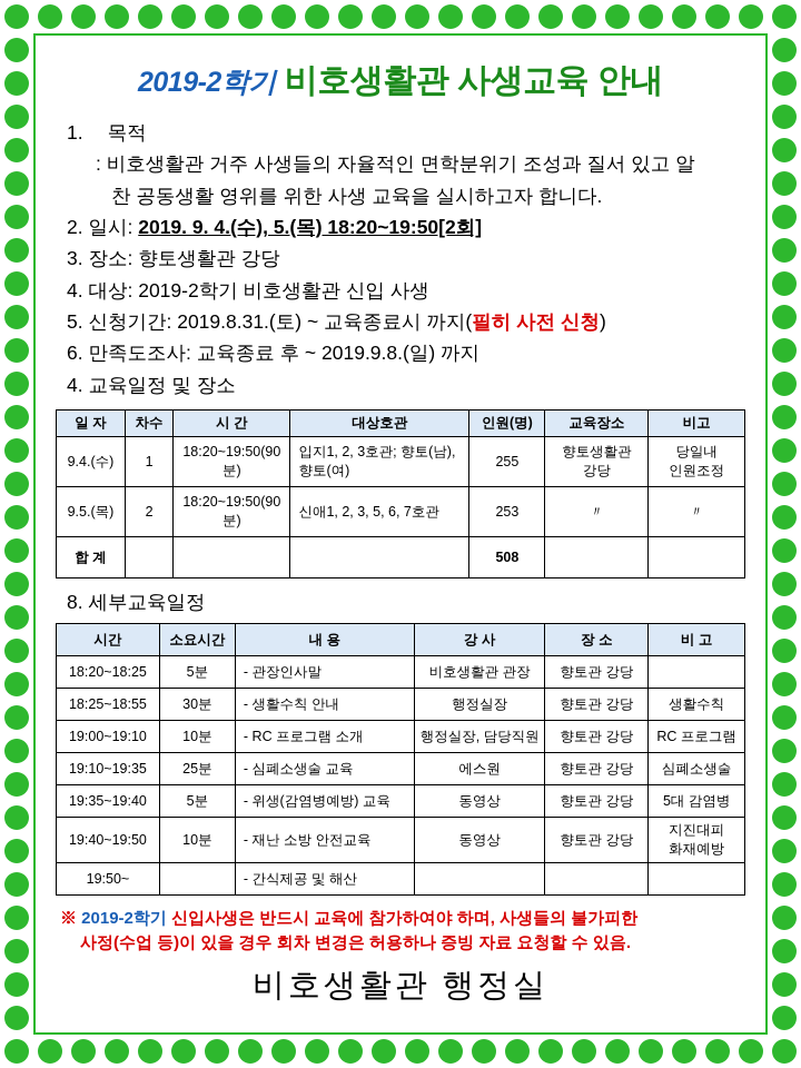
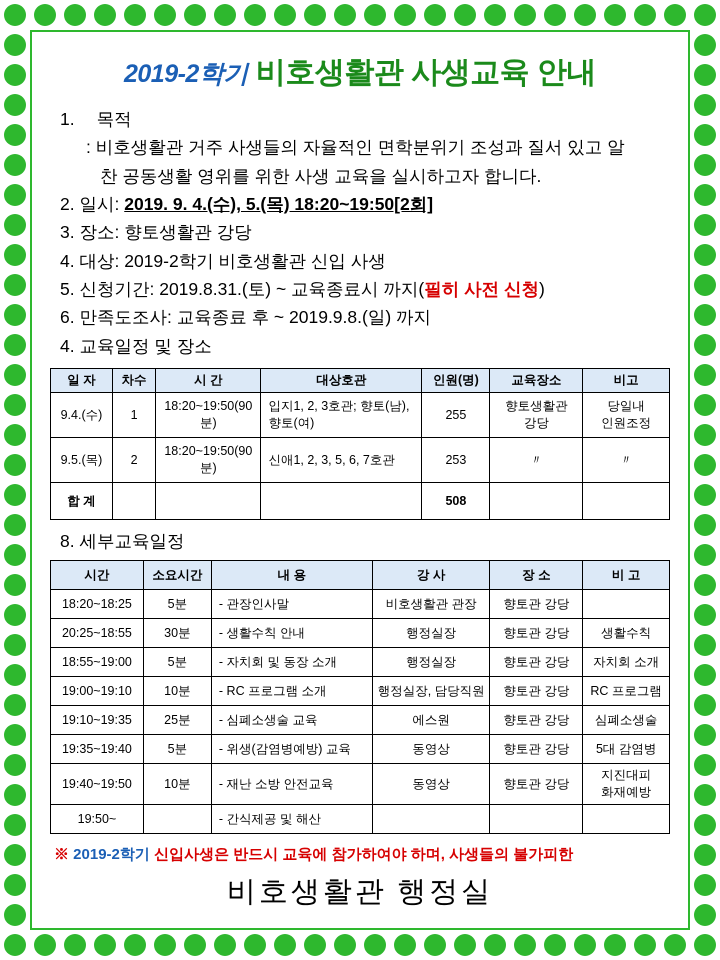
  2019-2학기 비호생활관 사생교육 안내
  1. 목적
  : 비호생활관 거주 사생들의 자율적인 면학분위기 조성과 질서 있고 알
  찬 공동생활 영위를 위한 사생 교육을 실시하고자 합니다.
  2. 일시: 2019. 9. 4.(수), 5.(목) 18:20~19:50[2회]
  3. 장소: 향토생활관 강당
  4. 대상: 2019-2학기 비호생활관 신입 사생
  5. 신청기간: 2019.8.31.(토) ~ 교육종료시 까지(필히 사전 신청)
  6. 만족도조사: 교육종료 후 ~ 2019.9.8.(일) 까지
  4. 교육일정 및 장소
  일 자	차수	시 간	대상호관	인원(명)	교육장소	비고
  9.4.(수)	1	18:20~19:50(90분)	입지1, 2, 3호관; 향토(남), 향토(여)	255	향토생활관 강당	당일내 인원조정
  9.5.(목)	2	18:20~19:50(90분)	신애1, 2, 3, 5, 6, 7호관	253	〃	〃
  합 계				508
  8. 세부교육일정
  시간	소요시간	내 용	강 사	장 소	비 고
  18:20~18:25	5분	- 관장인사말	비호생활관 관장	향토관 강당
- 18:25~18:55	30분	- 생활수칙 안내	행정실장	향토관 강당	생활수칙
+ 20:25~18:55	30분	- 생활수칙 안내	행정실장	향토관 강당	생활수칙
+ 18:55~19:00	5분	- 자치회 및 동장 소개	행정실장	향토관 강당	자치회 소개
  19:00~19:10	10분	- RC 프로그램 소개	행정실장, 담당직원	향토관 강당	RC 프로그램
  19:10~19:35	25분	- 심폐소생술 교육	에스원	향토관 강당	심폐소생술
  19:35~19:40	5분	- 위생(감염병예방) 교육	동영상	향토관 강당	5대 감염병
  19:40~19:50	10분	- 재난 소방 안전교육	동영상	향토관 강당	지진대피화재예방
  19:50~		- 간식제공 및 해산
  ※ 2019-2학기 신입사생은 반드시 교육에 참가하여야 하며, 사생들의 불가피한
- 사정(수업 등)이 있을 경우 회차 변경은 허용하나 증빙 자료 요청할 수 있음.
  비호생활관 행정실
